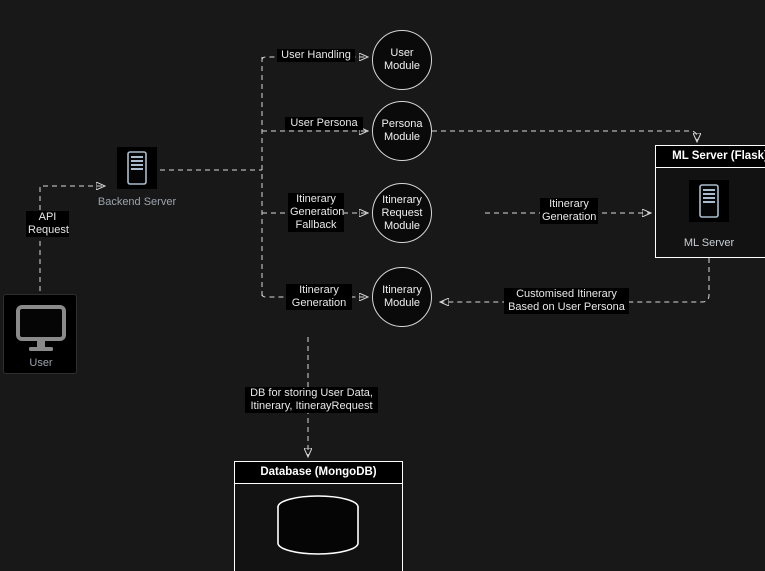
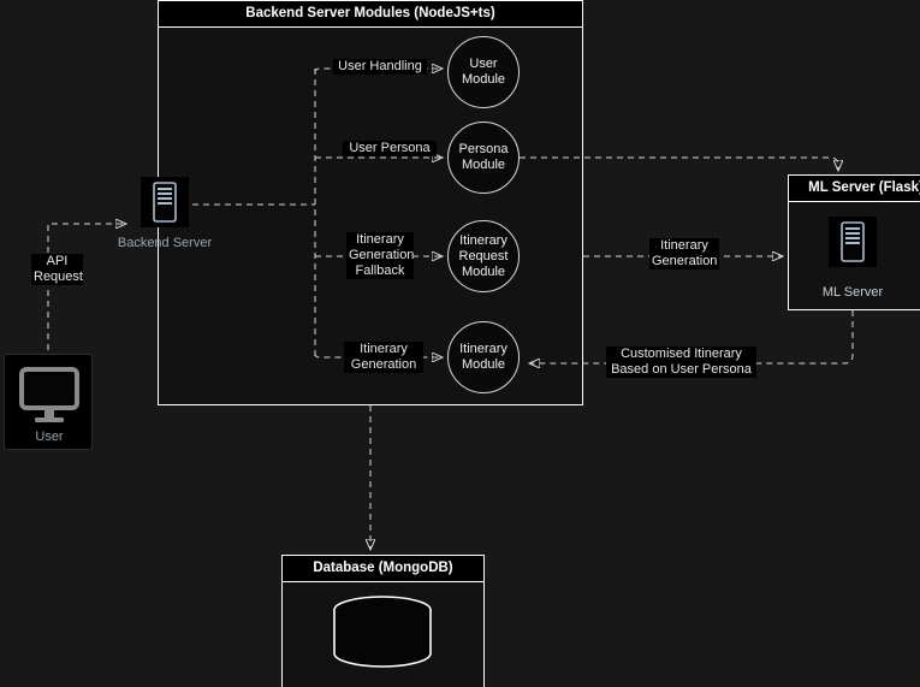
+ Backend Server Modules (NodeJS+ts)
  ML Server (Flask
  Database (MongoDB)
  User
  Module
  Persona
  Module
  Itinerary
  Request
  Module
  Itinerary
  Module
  Backend Server
  ML Server
  User
  API
  Request
  User Handling
  User Persona
  Itinerary
  Generation
  Fallback
  Itinerary
  Generation
  Itinerary
  Generation
  Customised Itinerary
  Based on User Persona
- DB for storing User Data,
- Itinerary, ItinerayRequest
